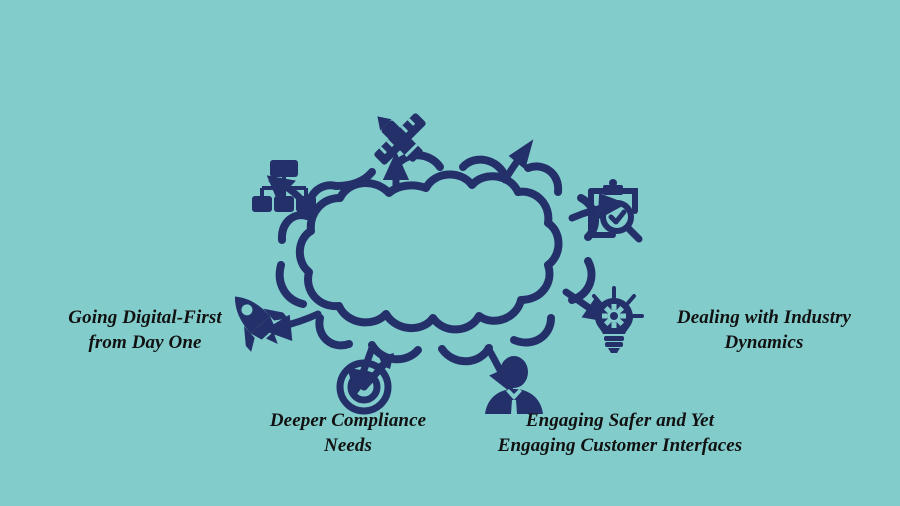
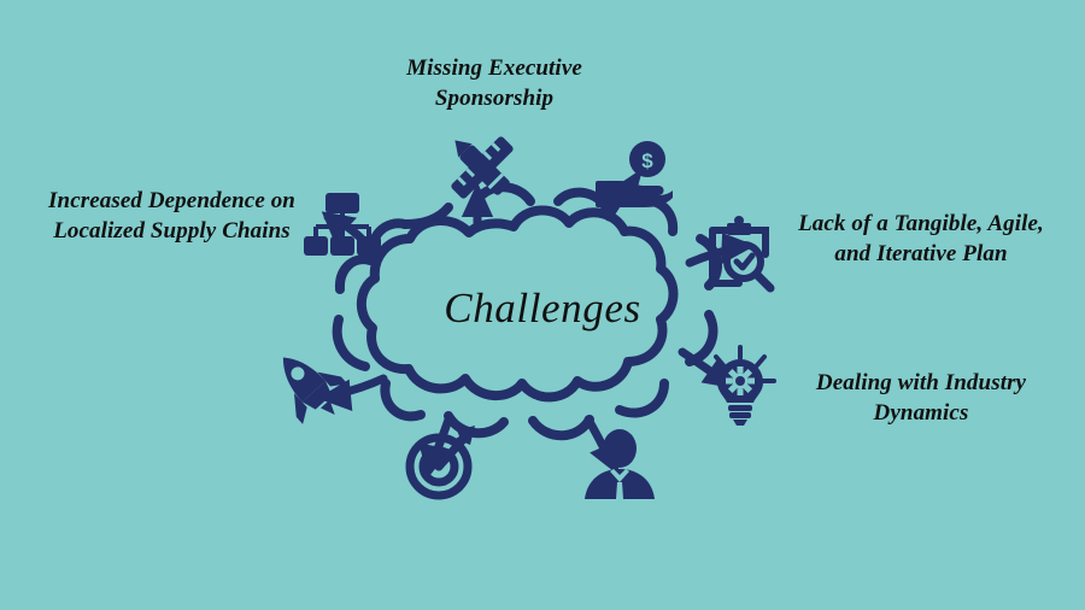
+ $
+ Challenges
+ Increased Dependence on
+ Localized Supply Chains
+ Missing Executive
+ Sponsorship
+ Lack of a Tangible, Agile,
+ and Iterative Plan
  Dealing with Industry
  Dynamics
- Engaging Safer and Yet
- Engaging Customer Interfaces
- Deeper Compliance
- Needs
- Going Digital-First
- from Day One
